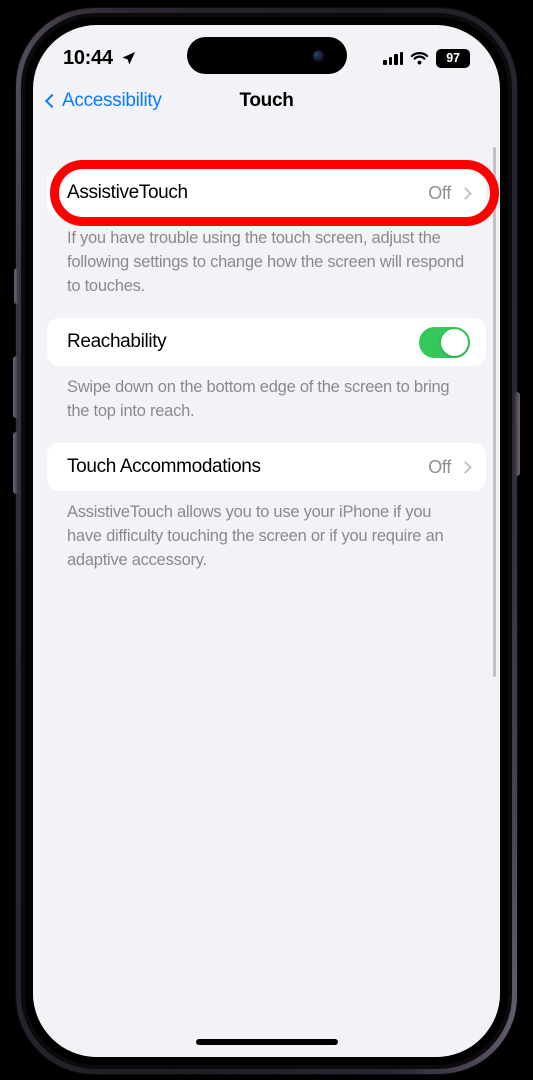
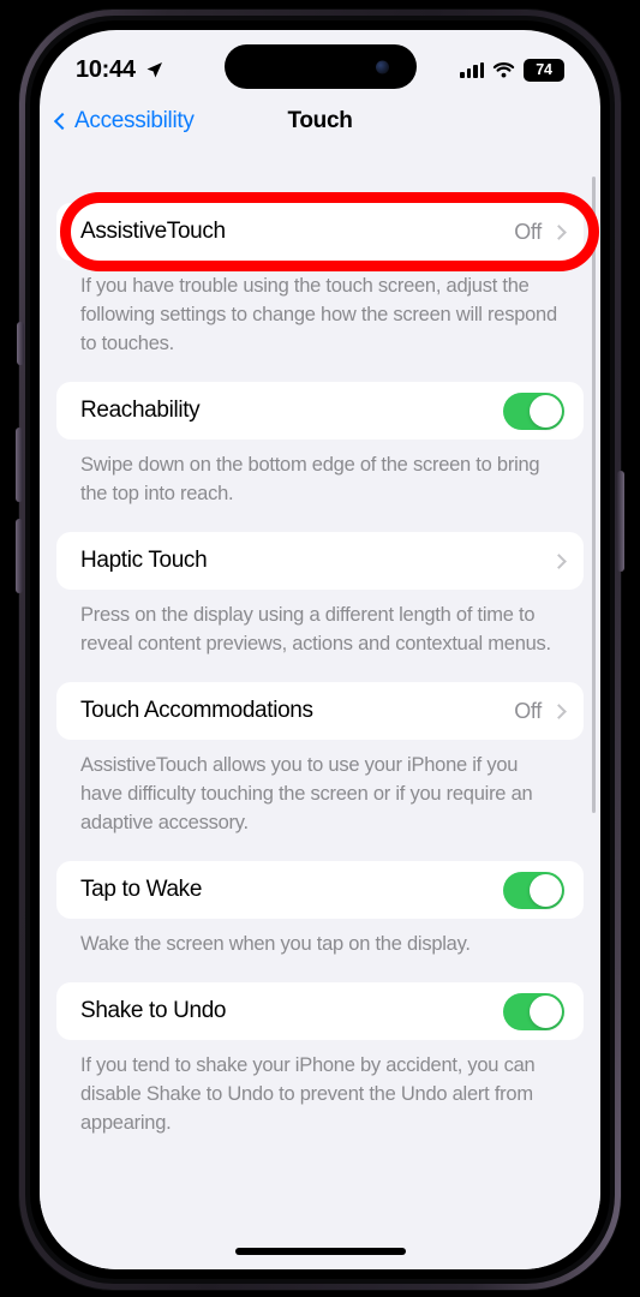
  10:44
- 97
+ 74
  Accessibility
  Touch
  AssistiveTouch
  Off
  If you have trouble using the touch screen, adjust the following settings to change how the screen will respond to touches.
  Reachability
  Swipe down on the bottom edge of the screen to bring the top into reach.
+ Haptic Touch
+ Press on the display using a different length of time to reveal content previews, actions and contextual menus.
  Touch Accommodations
  Off
  AssistiveTouch allows you to use your iPhone if you have difficulty touching the screen or if you require an adaptive accessory.
+ Tap to Wake
+ Wake the screen when you tap on the display.
+ Shake to Undo
+ If you tend to shake your iPhone by accident, you can disable Shake to Undo to prevent the Undo alert from appearing.
